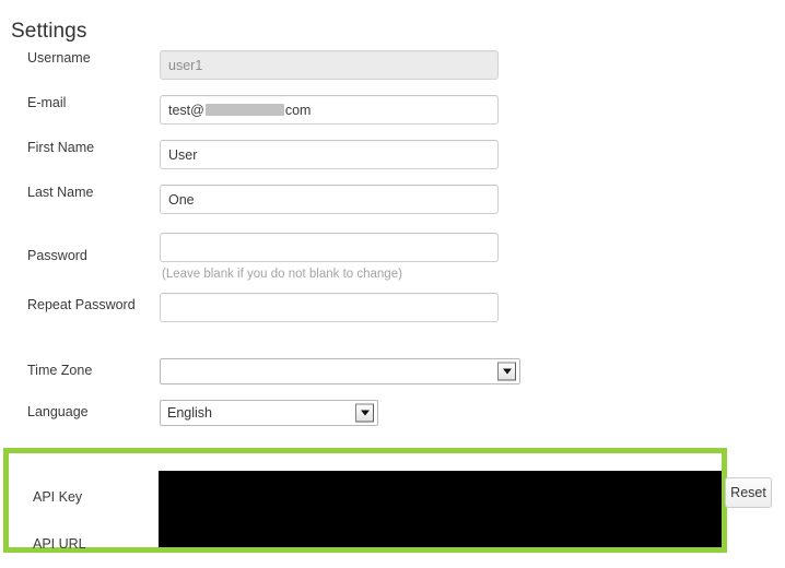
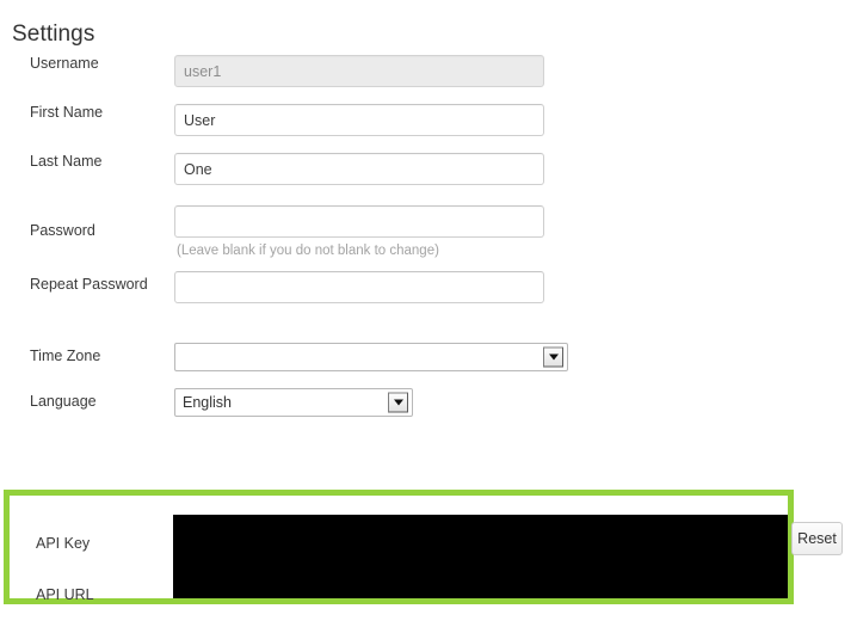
  Settings
  Username
  user1
- E-mail
- test@
- com
  First Name
  User
  Last Name
  One
  Password
  (Leave blank if you do not blank to change)
  Repeat Password
  Time Zone
  Language
  English
  API Key
  API URL
  Reset
